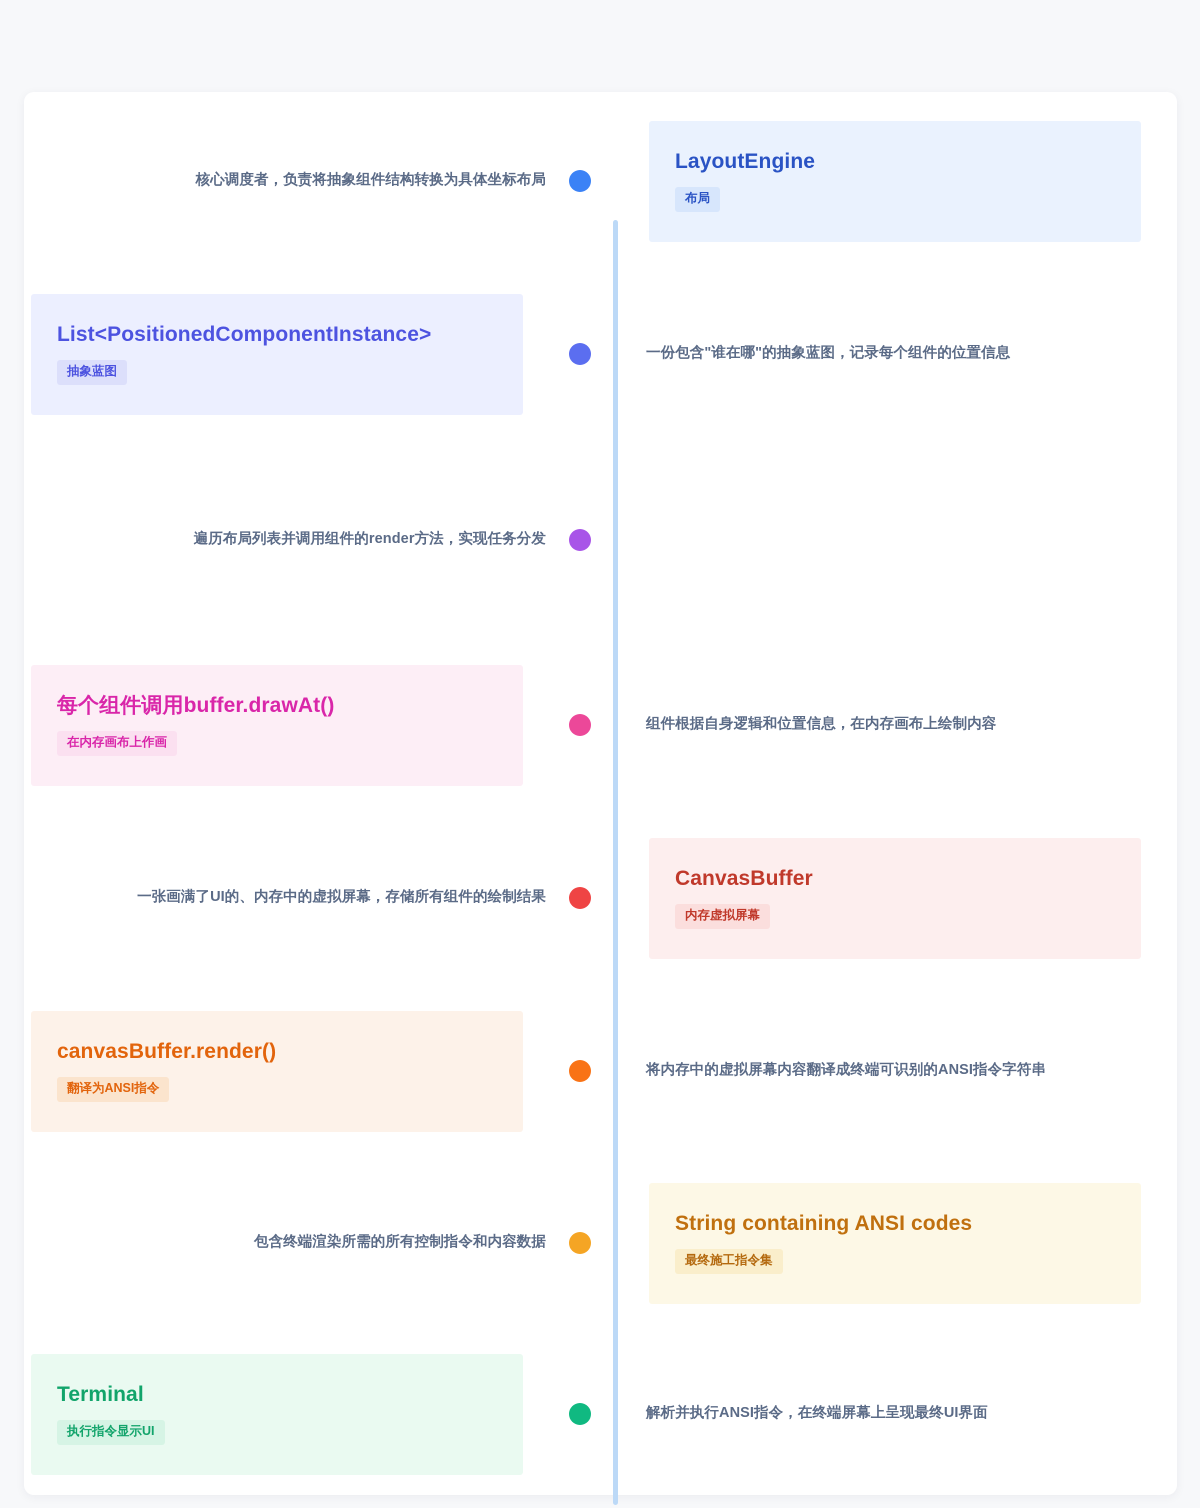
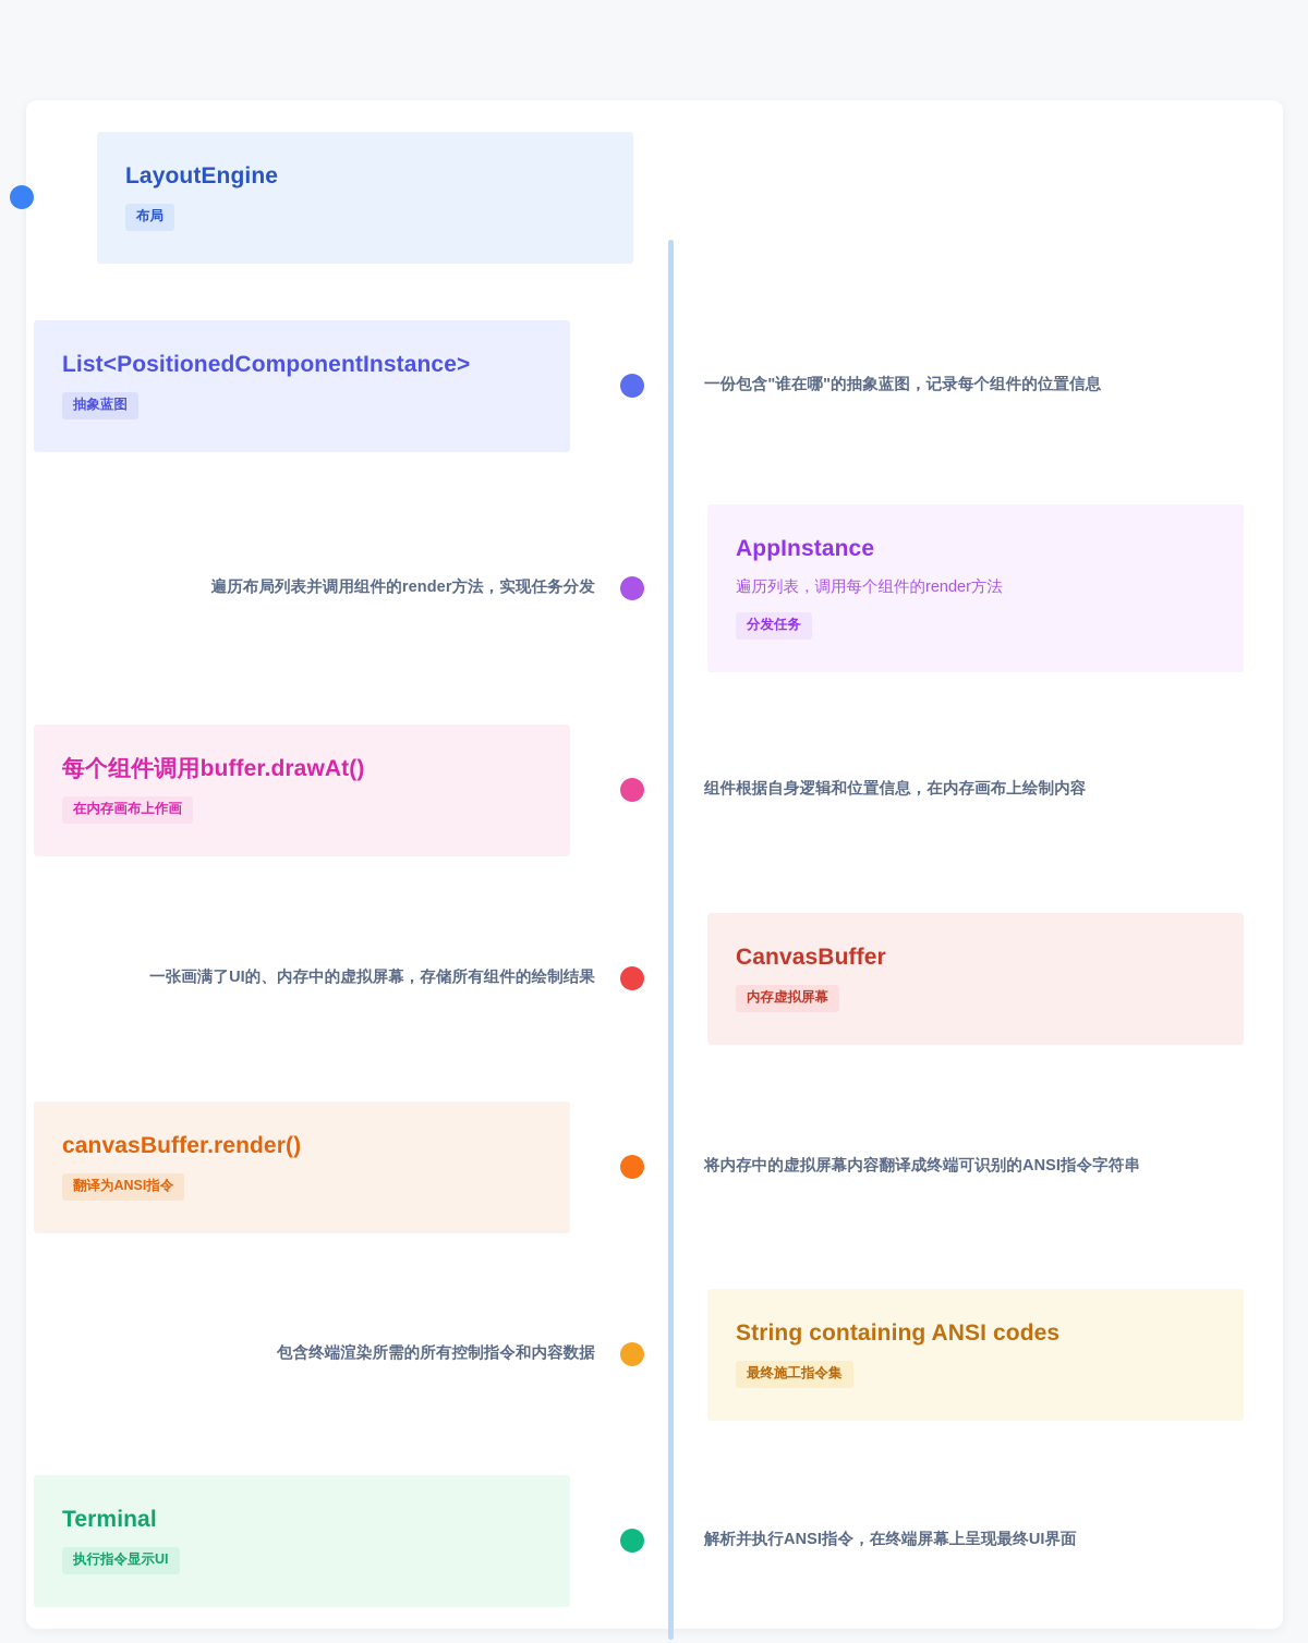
- 核心调度者，负责将抽象组件结构转换为具体坐标布局
  LayoutEngine
  布局
  List<PositionedComponentInstance>
  抽象蓝图
  一份包含"谁在哪"的抽象蓝图，记录每个组件的位置信息
  遍历布局列表并调用组件的render方法，实现任务分发
+ AppInstance
+ 遍历列表，调用每个组件的render方法
+ 分发任务
  每个组件调用buffer.drawAt()
  在内存画布上作画
  组件根据自身逻辑和位置信息，在内存画布上绘制内容
  一张画满了UI的、内存中的虚拟屏幕，存储所有组件的绘制结果
  CanvasBuffer
  内存虚拟屏幕
  canvasBuffer.render()
  翻译为ANSI指令
  将内存中的虚拟屏幕内容翻译成终端可识别的ANSI指令字符串
  包含终端渲染所需的所有控制指令和内容数据
  String containing ANSI codes
  最终施工指令集
  Terminal
  执行指令显示UI
  解析并执行ANSI指令，在终端屏幕上呈现最终UI界面
